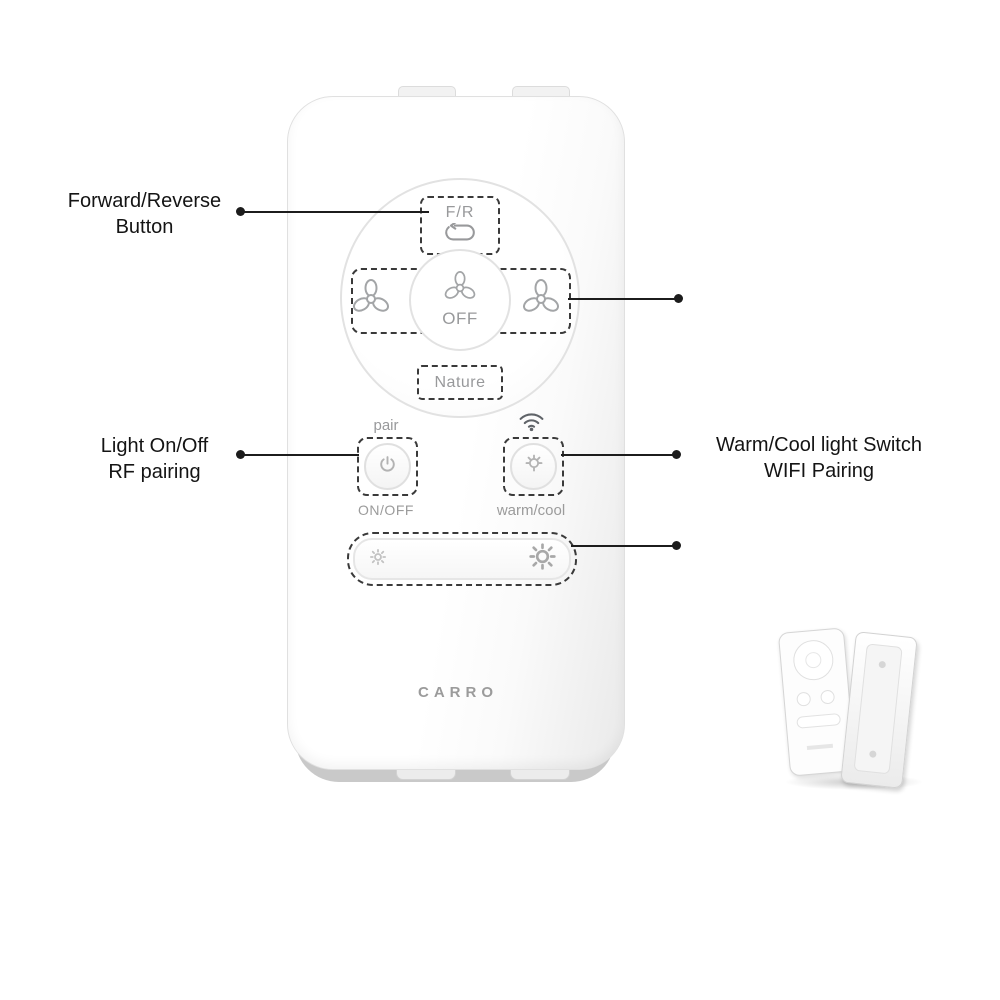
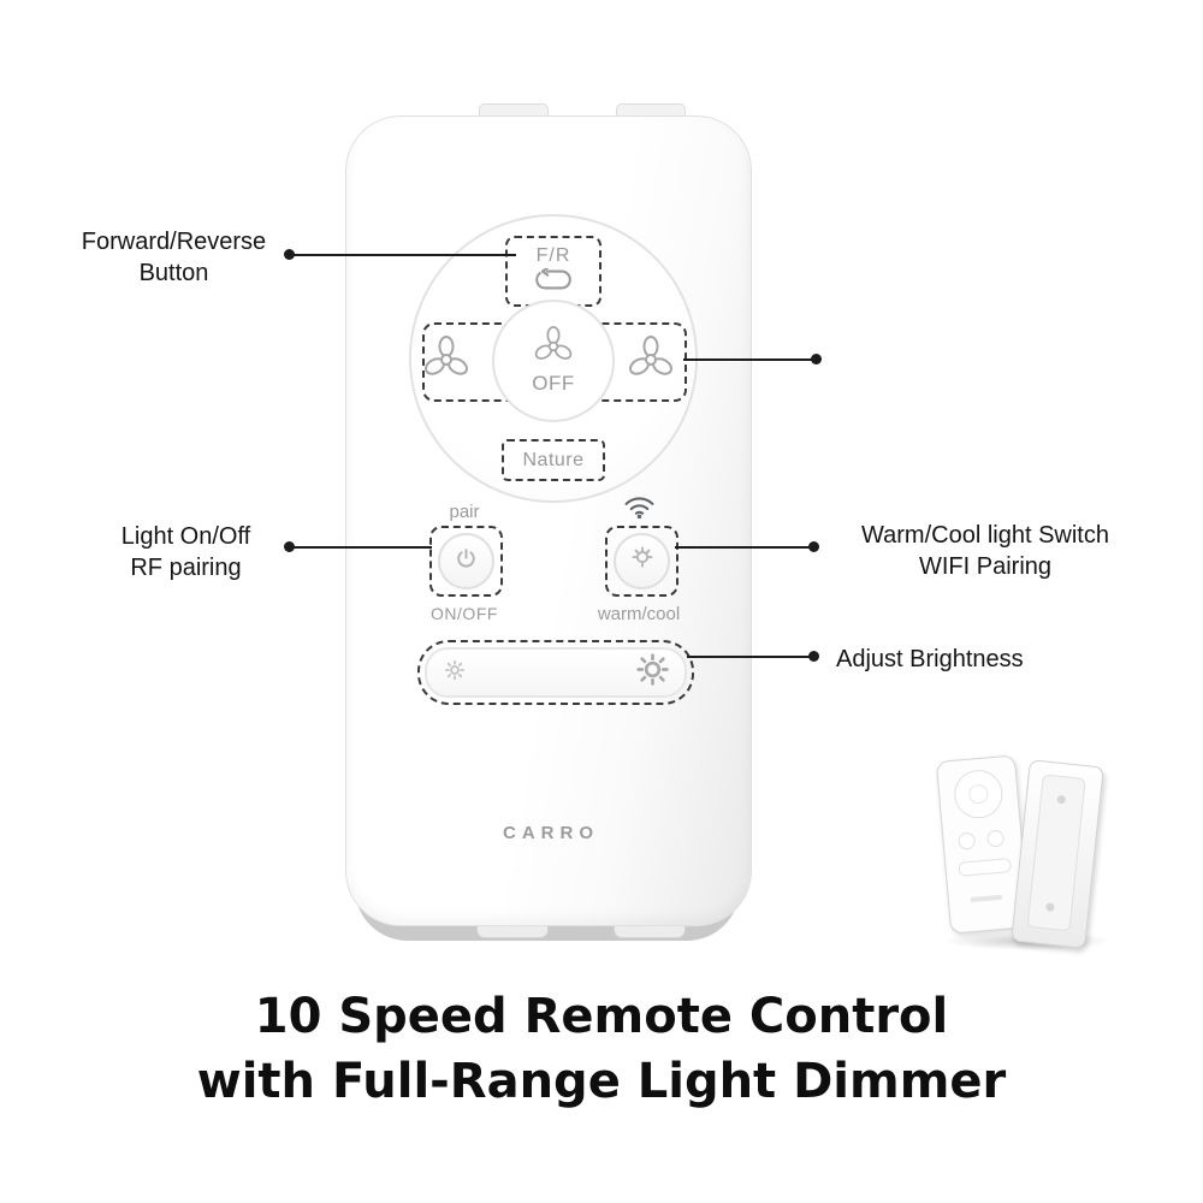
  F/R
  OFF
  Nature
  pair
  ON/OFF
  warm/cool
  CARRO
  Forward/Reverse
  Button
  Light On/Off
  RF pairing
  Warm/Cool light Switch
  WIFI Pairing
+ Adjust Brightness
+ 10 Speed Remote Control
+ with Full-Range Light Dimmer
